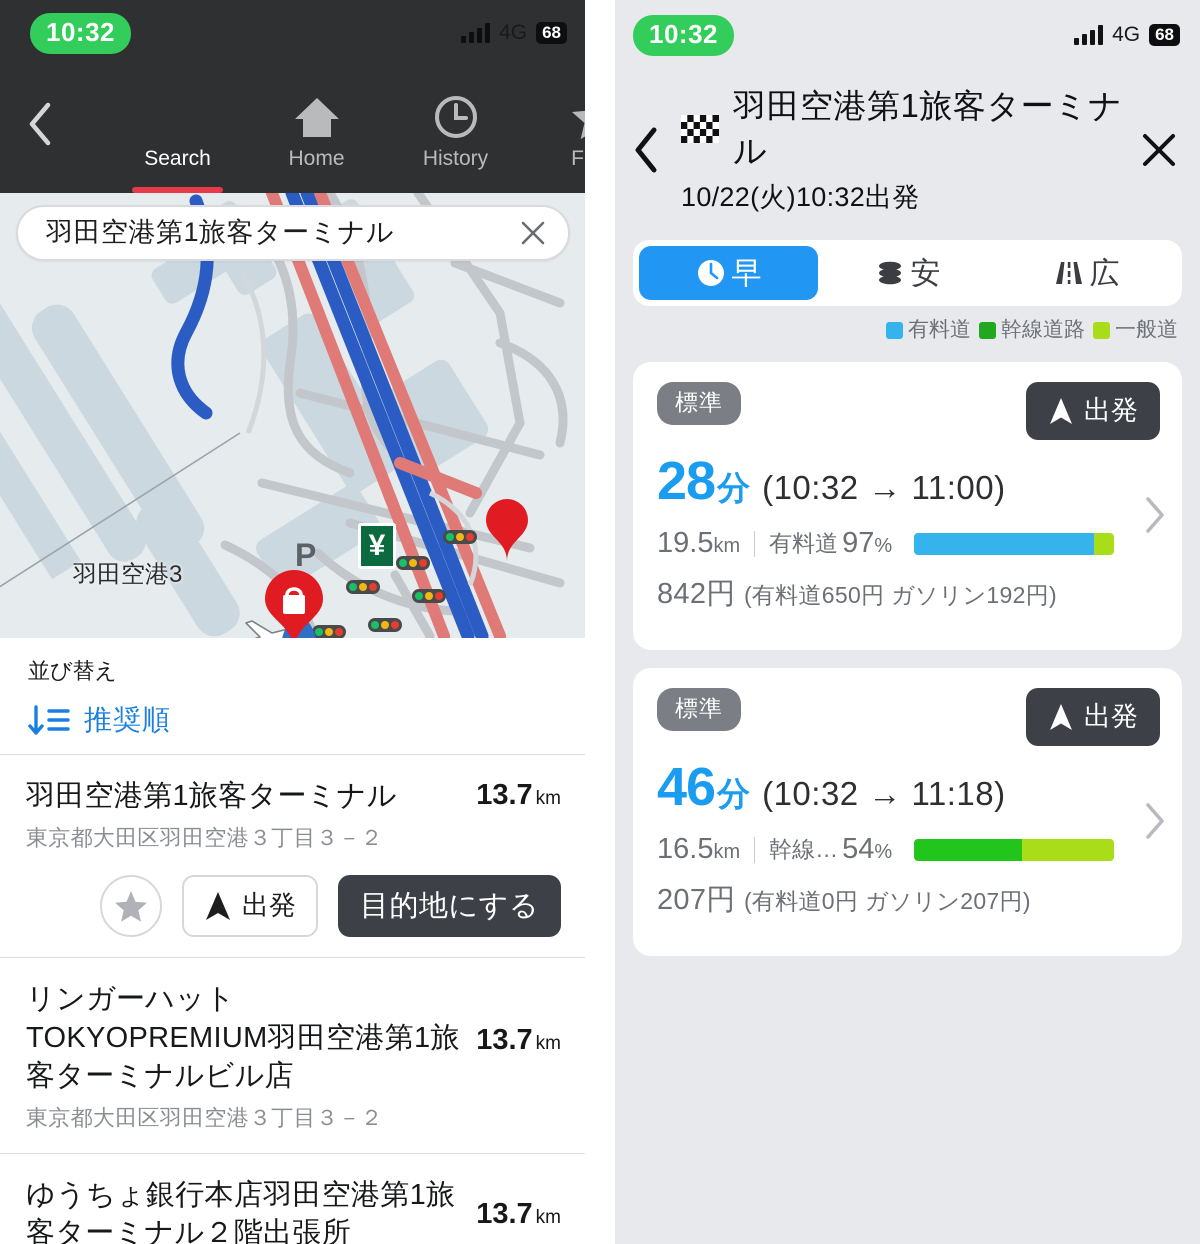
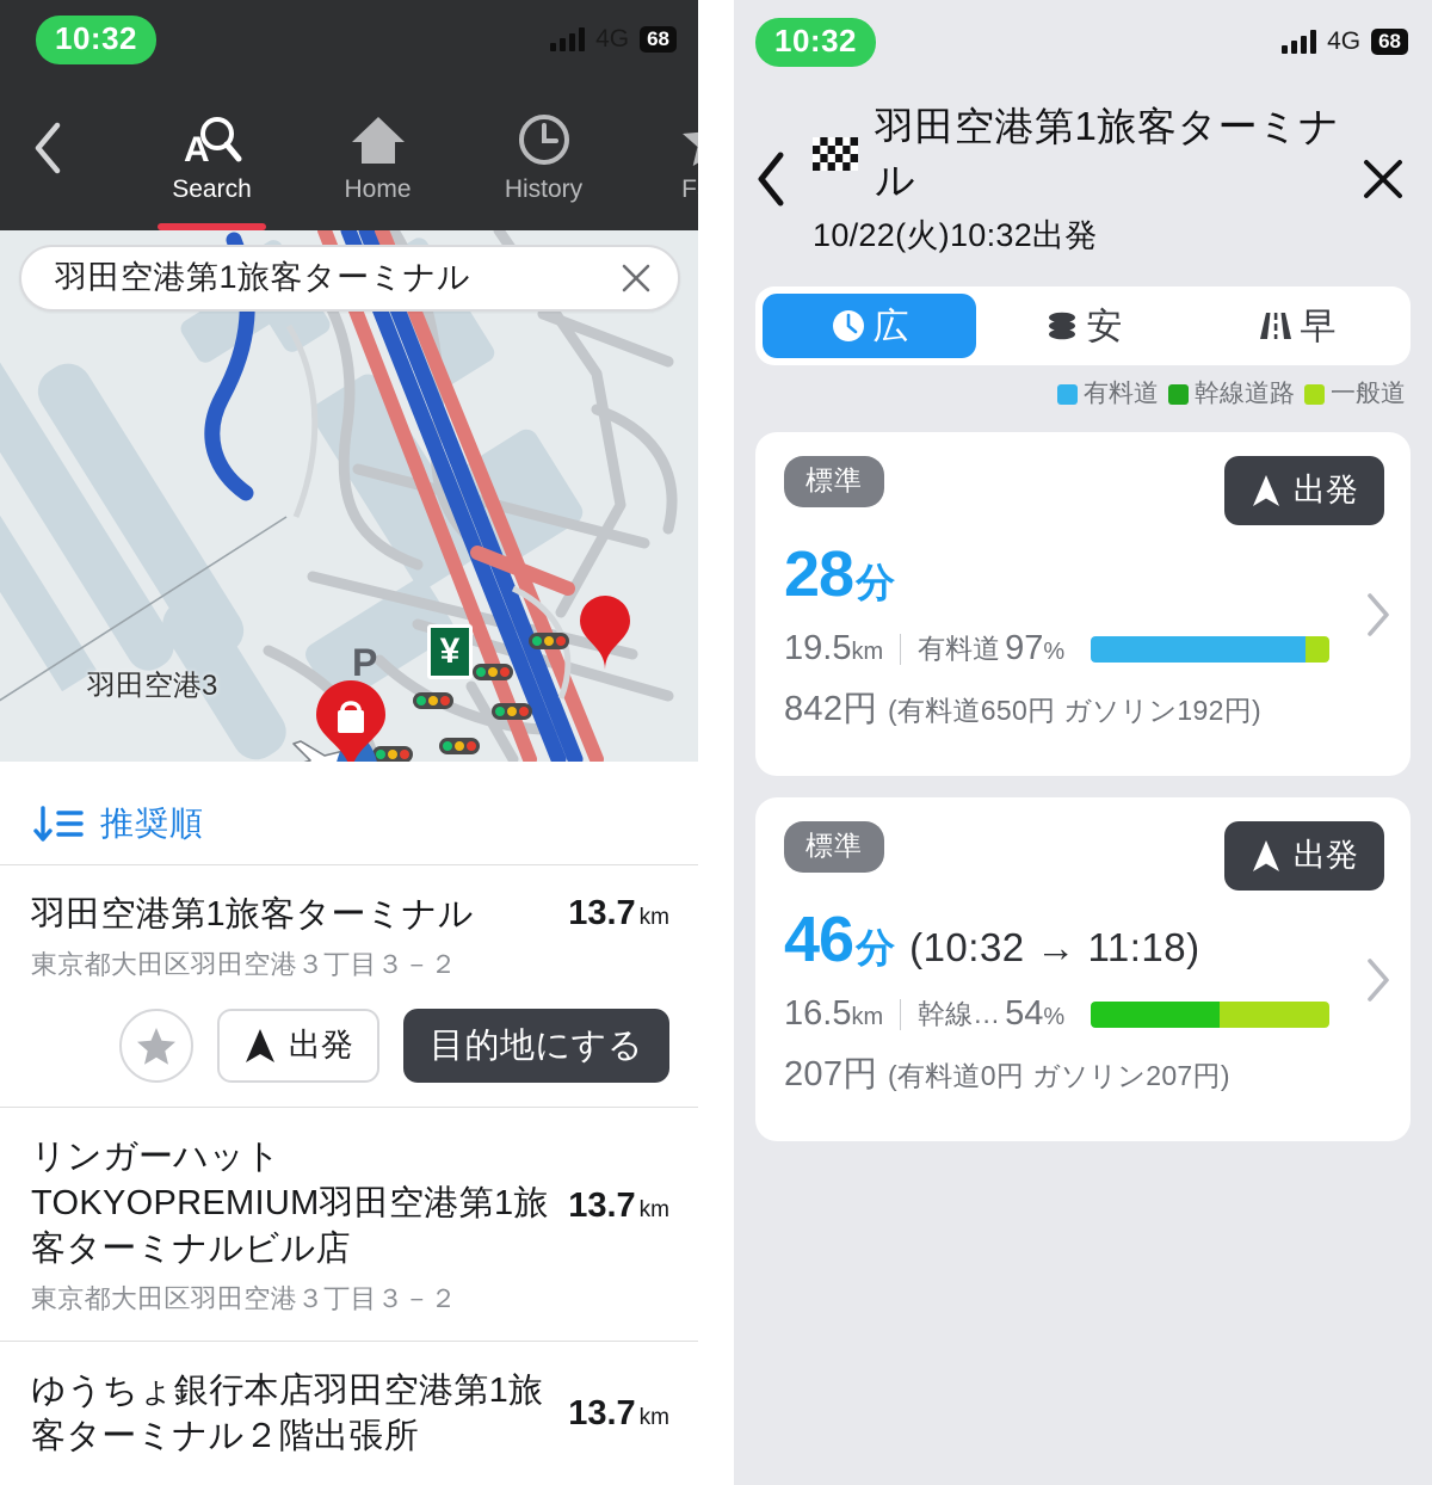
  10:32
  4G
  68
+ A
  Search
  Home
  History
  羽田空港第1旅客ターミナル
  羽田空港3
  P
  ¥
- 並び替え
  推奨順
  羽田空港第1旅客ターミナル
  13.7 km
  東京都大田区羽田空港３丁目３－２
  出発
  目的地にする
  リンガーハット
  TOKYOPREMIUM羽田空港第1旅
  客ターミナルビル店
  13.7 km
  東京都大田区羽田空港３丁目３－２
  ゆうちょ銀行本店羽田空港第1旅
  客ターミナル２階出張所
  13.7 km
  10:32
  4G
  68
  羽田空港第1旅客ターミナル
  10/22(火)10:32出発
- 早
+ 広
  安
- 広
+ 早
  有料道
  幹線道路
  一般道
  標準
  出発
  28
  分
- (10:32 → 11:00)
  19.5km
  有料道
  97%
  842円 (有料道650円 ガソリン192円)
  標準
  出発
  46
  分
  (10:32 → 11:18)
  16.5km
  幹線…
  54%
  207円 (有料道0円 ガソリン207円)
